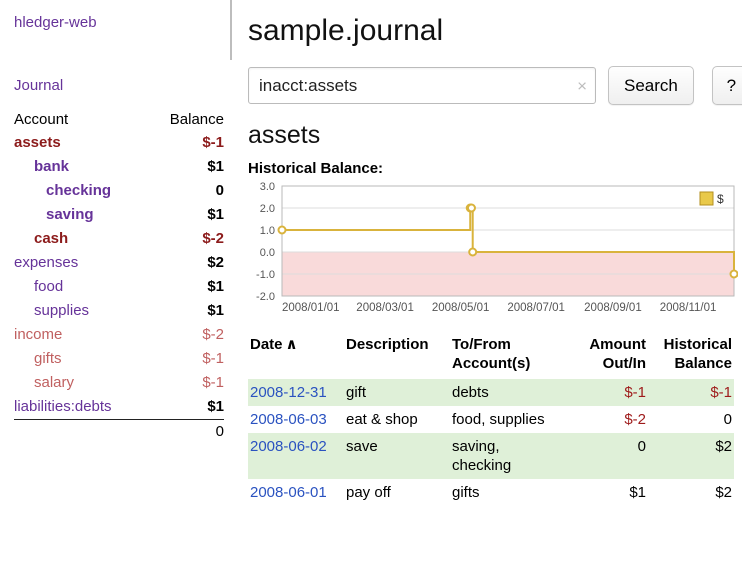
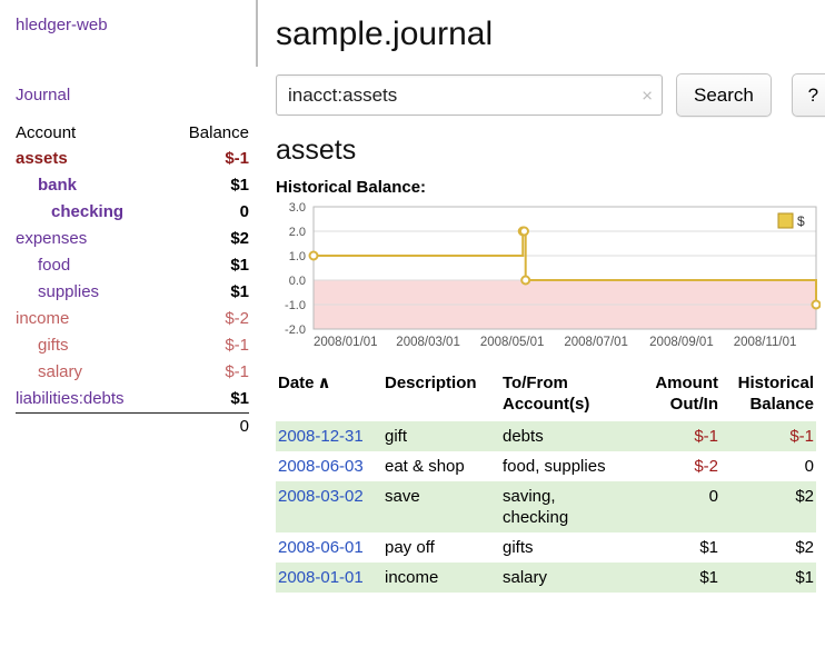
  hledger-web
  Journal
  Account	Balance
  assets	$-1
  bank	$1
  checking	0
- saving	$1
- cash	$-2
  expenses	$2
  food	$1
  supplies	$1
  income	$-2
  gifts	$-1
  salary	$-1
  liabilities:debts	$1
  	0
  sample.journal
  inacct:assets
  ×
  Search
  ?
  assets
  Historical Balance:
  3.0
  2.0
  1.0
  0.0
  -1.0
  -2.0
  2008/01/01
  2008/03/01
  2008/05/01
  2008/07/01
  2008/09/01
  2008/11/01
  $
  Date ∧	Description	To/From Account(s)	Amount Out/In	Historical Balance
  2008-12-31	gift	debts	$-1	$-1
  2008-06-03	eat & shop	food, supplies	$-2	0
- 2008-06-02	save	saving, checking	0	$2
+ 2008-03-02	save	saving, checking	0	$2
  2008-06-01	pay off	gifts	$1	$2
+ 2008-01-01	income	salary	$1	$1
